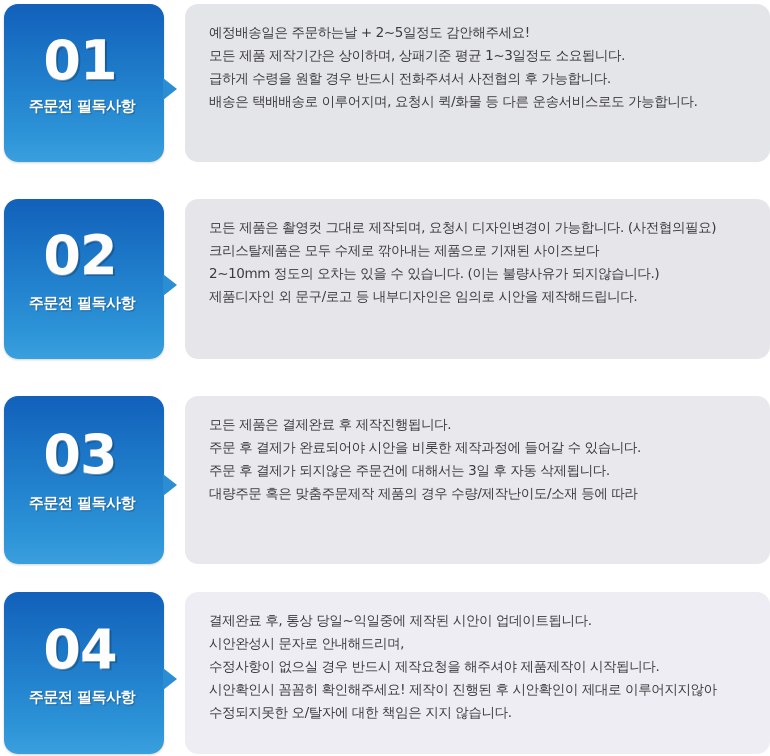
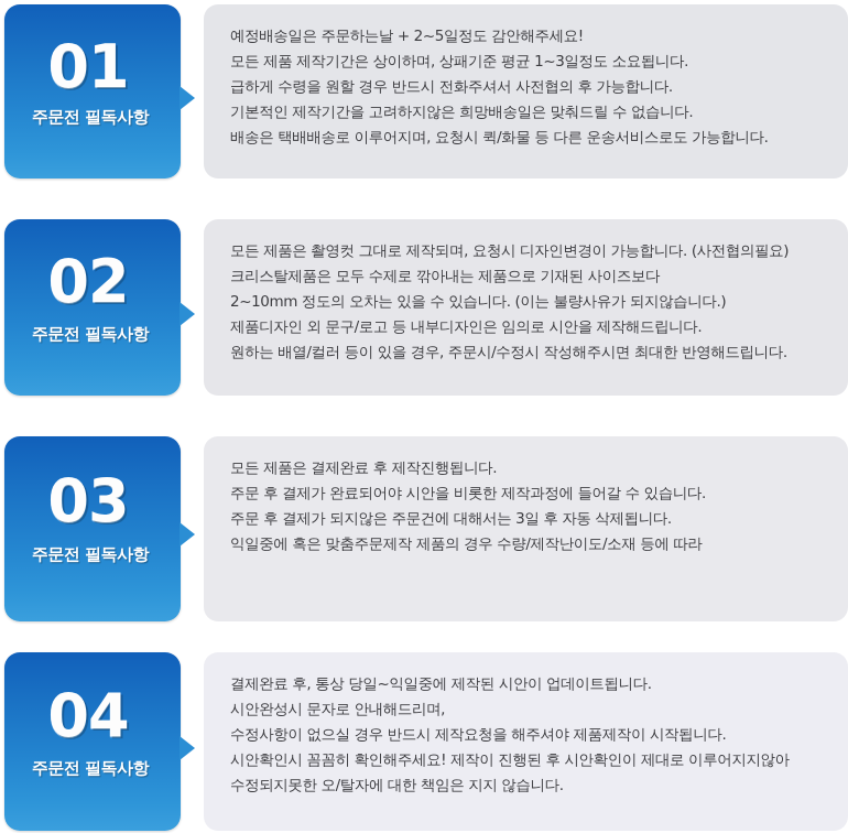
  01
  주문전 필독사항
  예정배송일은 주문하는날 + 2~5일정도 감안해주세요!
  모든 제품 제작기간은 상이하며, 상패기준 평균 1~3일정도 소요됩니다.
  급하게 수령을 원할 경우 반드시 전화주셔서 사전협의 후 가능합니다.
+ 기본적인 제작기간을 고려하지않은 희망배송일은 맞춰드릴 수 없습니다.
  배송은 택배배송로 이루어지며, 요청시 퀵/화물 등 다른 운송서비스로도 가능합니다.
  02
  주문전 필독사항
  모든 제품은 촬영컷 그대로 제작되며, 요청시 디자인변경이 가능합니다. (사전협의필요)
  크리스탈제품은 모두 수제로 깎아내는 제품으로 기재된 사이즈보다
  2~10mm 정도의 오차는 있을 수 있습니다. (이는 불량사유가 되지않습니다.)
  제품디자인 외 문구/로고 등 내부디자인은 임의로 시안을 제작해드립니다.
+ 원하는 배열/컬러 등이 있을 경우, 주문시/수정시 작성해주시면 최대한 반영해드립니다.
  03
  주문전 필독사항
  모든 제품은 결제완료 후 제작진행됩니다.
  주문 후 결제가 완료되어야 시안을 비롯한 제작과정에 들어갈 수 있습니다.
  주문 후 결제가 되지않은 주문건에 대해서는 3일 후 자동 삭제됩니다.
- 대량주문 혹은 맞춤주문제작 제품의 경우 수량/제작난이도/소재 등에 따라
+ 익일중에 혹은 맞춤주문제작 제품의 경우 수량/제작난이도/소재 등에 따라
  04
  주문전 필독사항
  결제완료 후, 통상 당일~익일중에 제작된 시안이 업데이트됩니다.
  시안완성시 문자로 안내해드리며,
  수정사항이 없으실 경우 반드시 제작요청을 해주셔야 제품제작이 시작됩니다.
  시안확인시 꼼꼼히 확인해주세요! 제작이 진행된 후 시안확인이 제대로 이루어지지않아
  수정되지못한 오/탈자에 대한 책임은 지지 않습니다.
